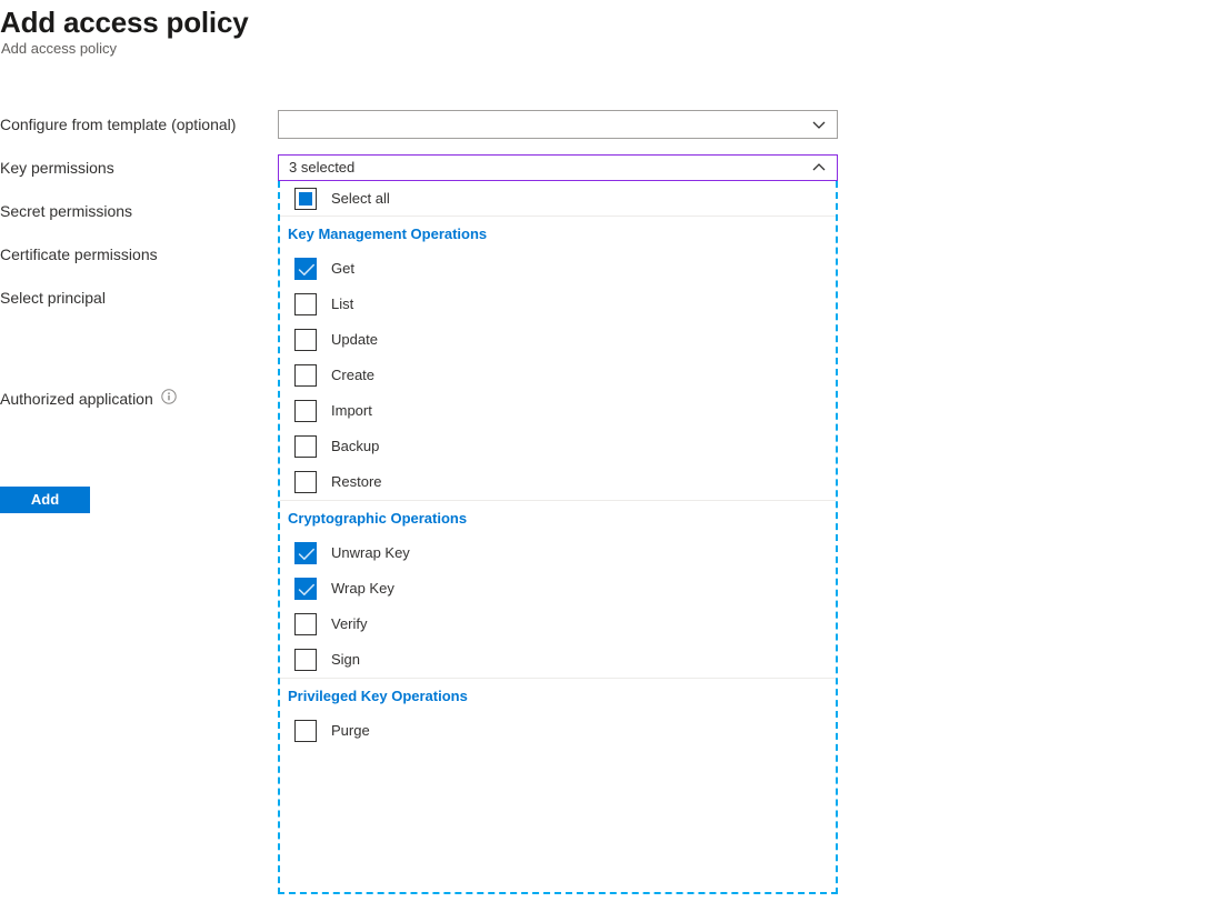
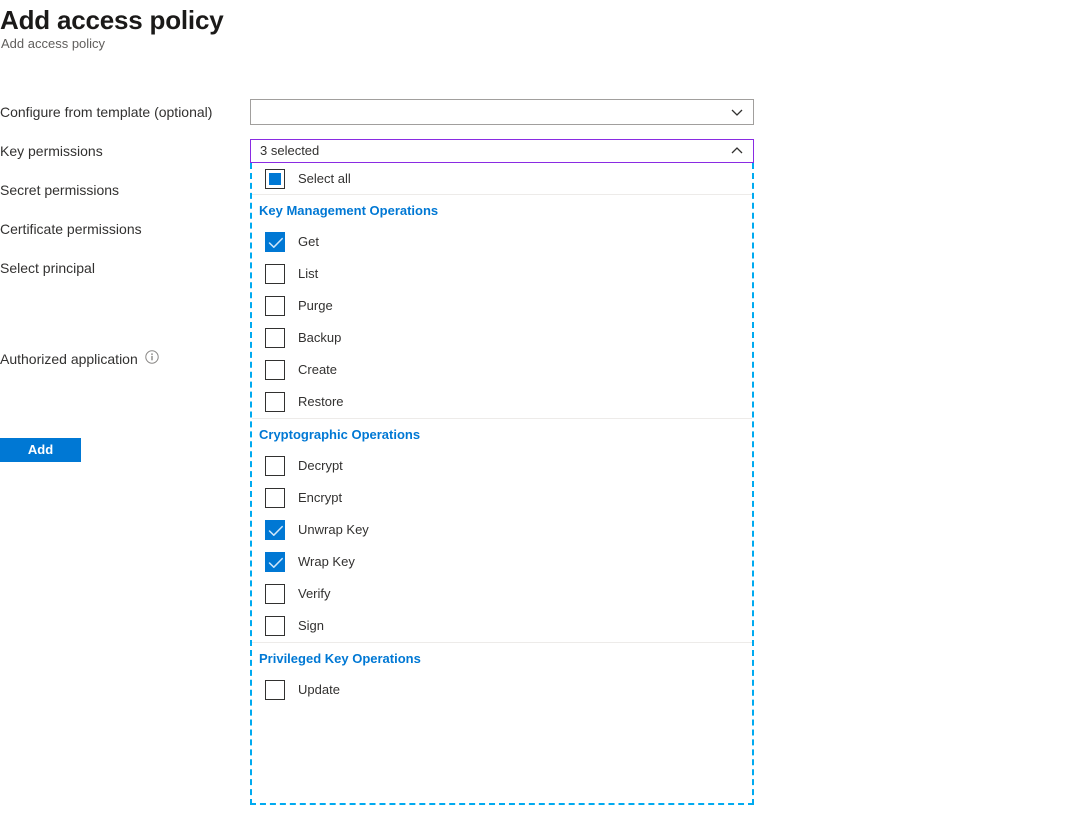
  Add access policy
  Add access policy
  Configure from template (optional)
  Key permissions
  Secret permissions
  Certificate permissions
  Select principal
  Authorized application
  Add
  3 selected
  Select all
  Key Management Operations
  Get
  List
- Update
+ Purge
- Create
+ Backup
- Import
- Backup
+ Create
  Restore
  Cryptographic Operations
+ Decrypt
+ Encrypt
  Unwrap Key
  Wrap Key
  Verify
  Sign
  Privileged Key Operations
- Purge
+ Update
